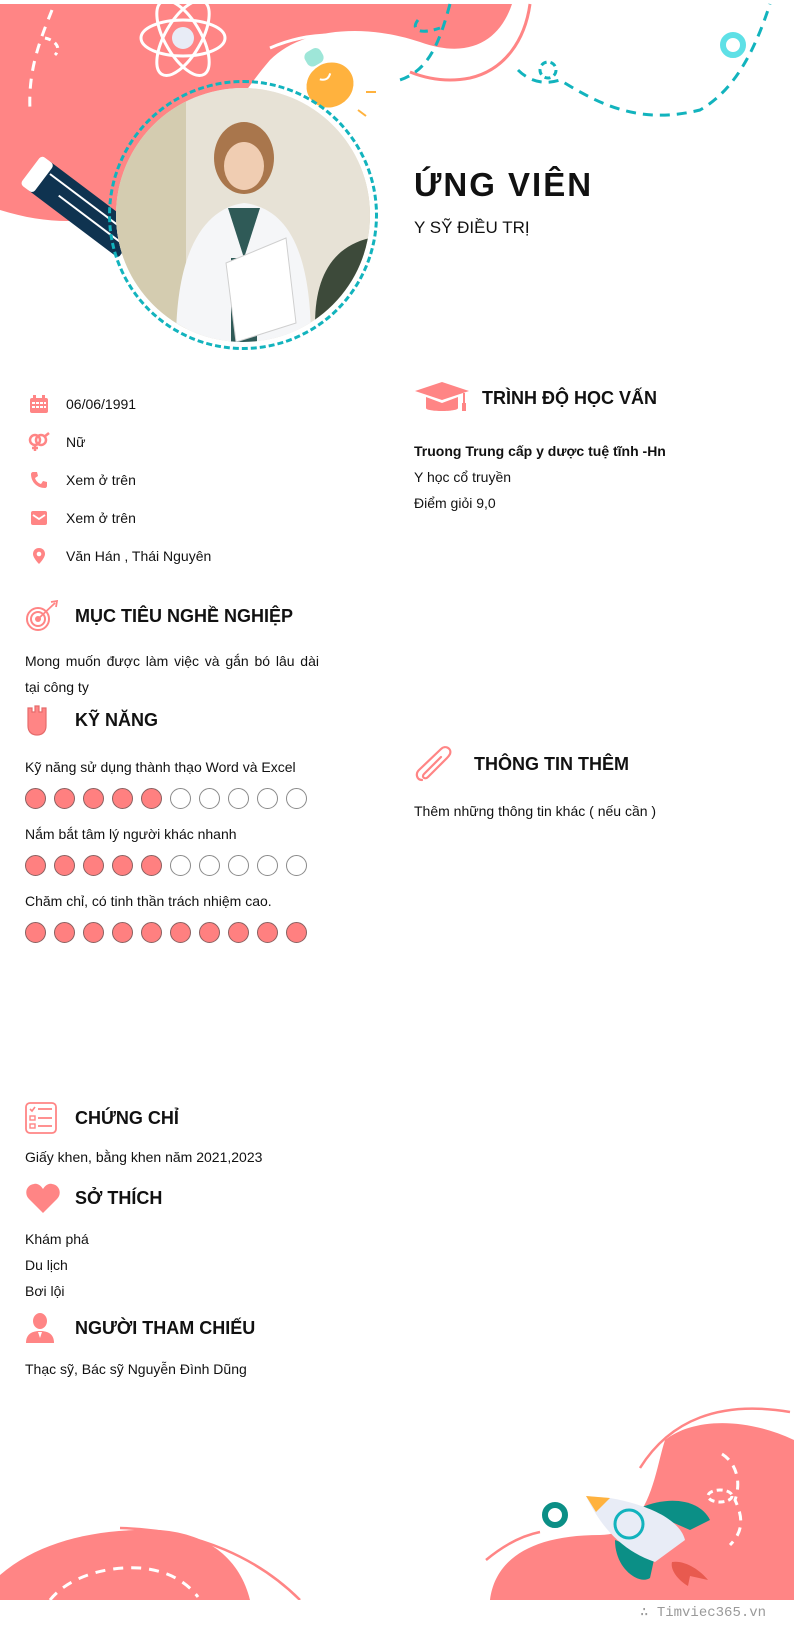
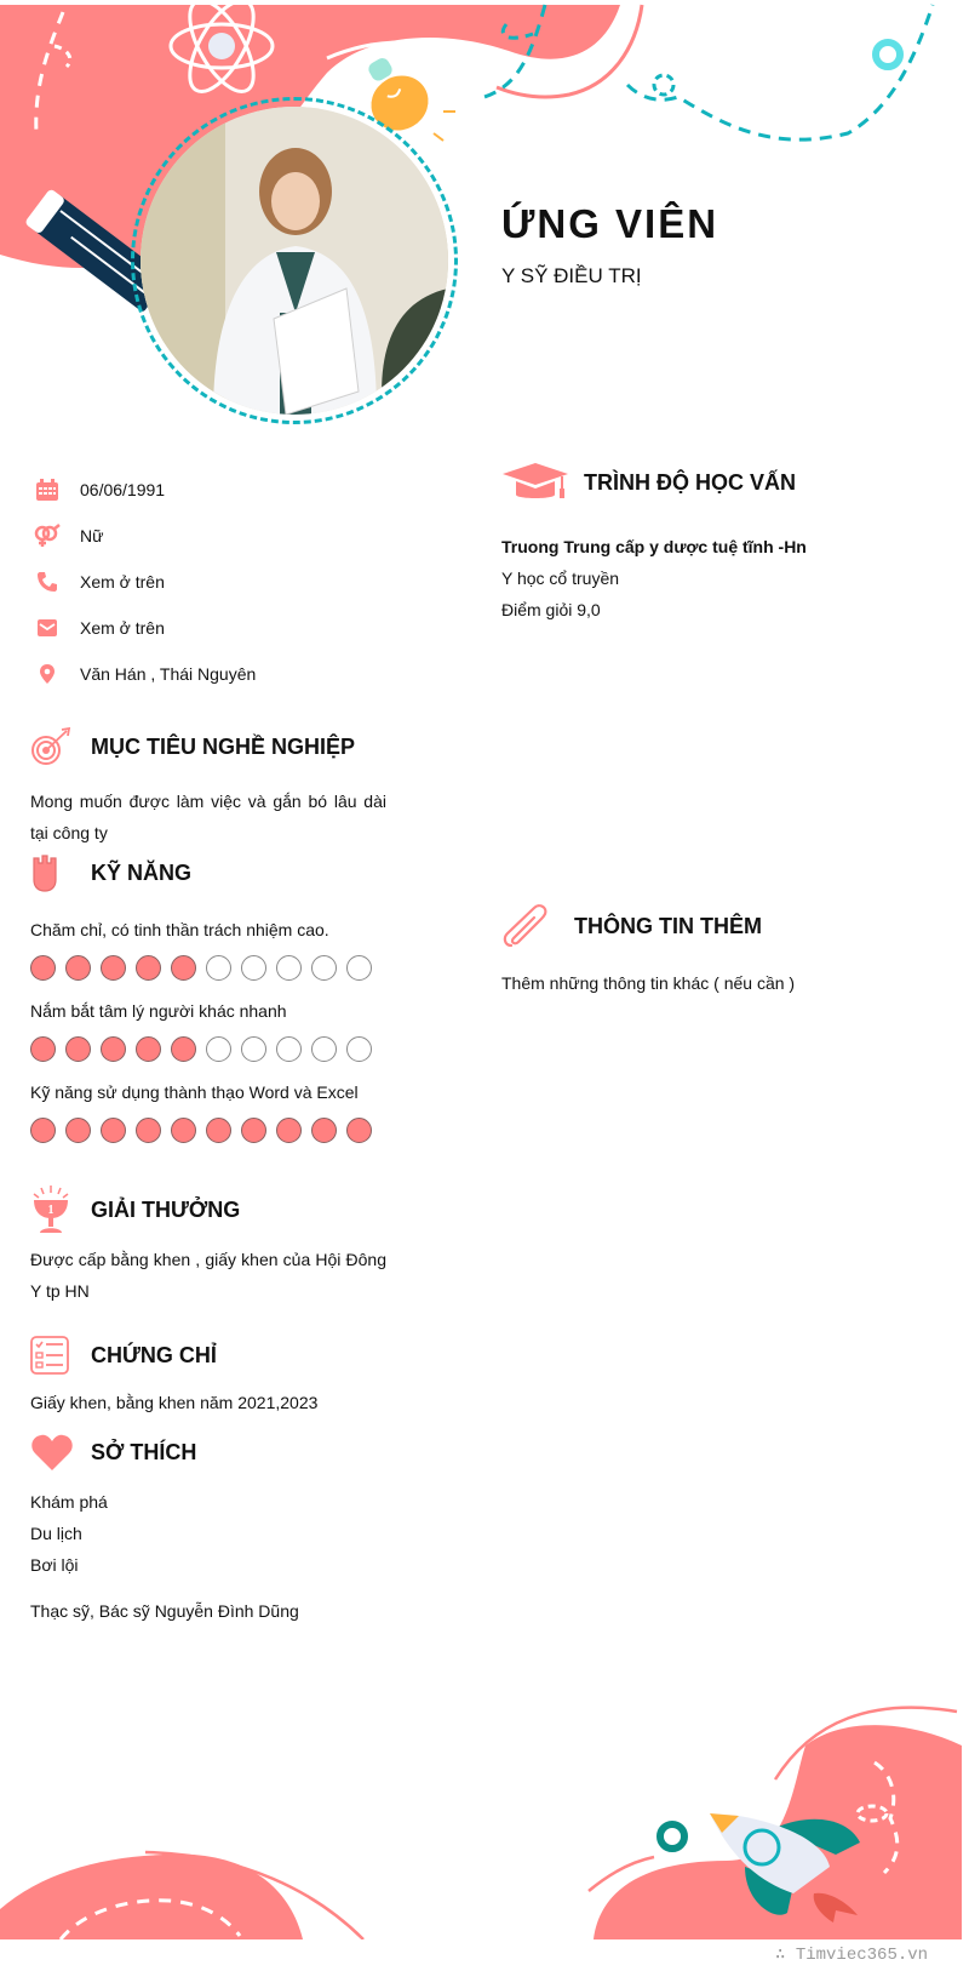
  ỨNG VIÊN
  Y SỸ ĐIỀU TRỊ
  06/06/1991
  Nữ
  Xem ở trên
  Xem ở trên
  Văn Hán , Thái Nguyên
  MỤC TIÊU NGHỀ NGHIỆP
  Mong muốn được làm việc và gắn bó lâu dài tại công ty
  KỸ NĂNG
- Kỹ năng sử dụng thành thạo Word và Excel
+ Chăm chỉ, có tinh thần trách nhiệm cao.
  Nắm bắt tâm lý người khác nhanh
- Chăm chỉ, có tinh thần trách nhiệm cao.
+ Kỹ năng sử dụng thành thạo Word và Excel
+ 1
+ GIẢI THƯỞNG
+ Được cấp bằng khen , giấy khen của Hội Đông Y tp HN
  CHỨNG CHỈ
  Giấy khen, bằng khen năm 2021,2023
  SỞ THÍCH
  Khám phá
  Du lịch
  Bơi lội
- NGƯỜI THAM CHIẾU
  Thạc sỹ, Bác sỹ Nguyễn Đình Dũng
  TRÌNH ĐỘ HỌC VẤN
  Truong Trung cấp y dược tuệ tĩnh -Hn
  Y học cổ truyền
  Điểm giỏi 9,0
  THÔNG TIN THÊM
  Thêm những thông tin khác ( nếu cần )
  ∴ Timviec365.vn
